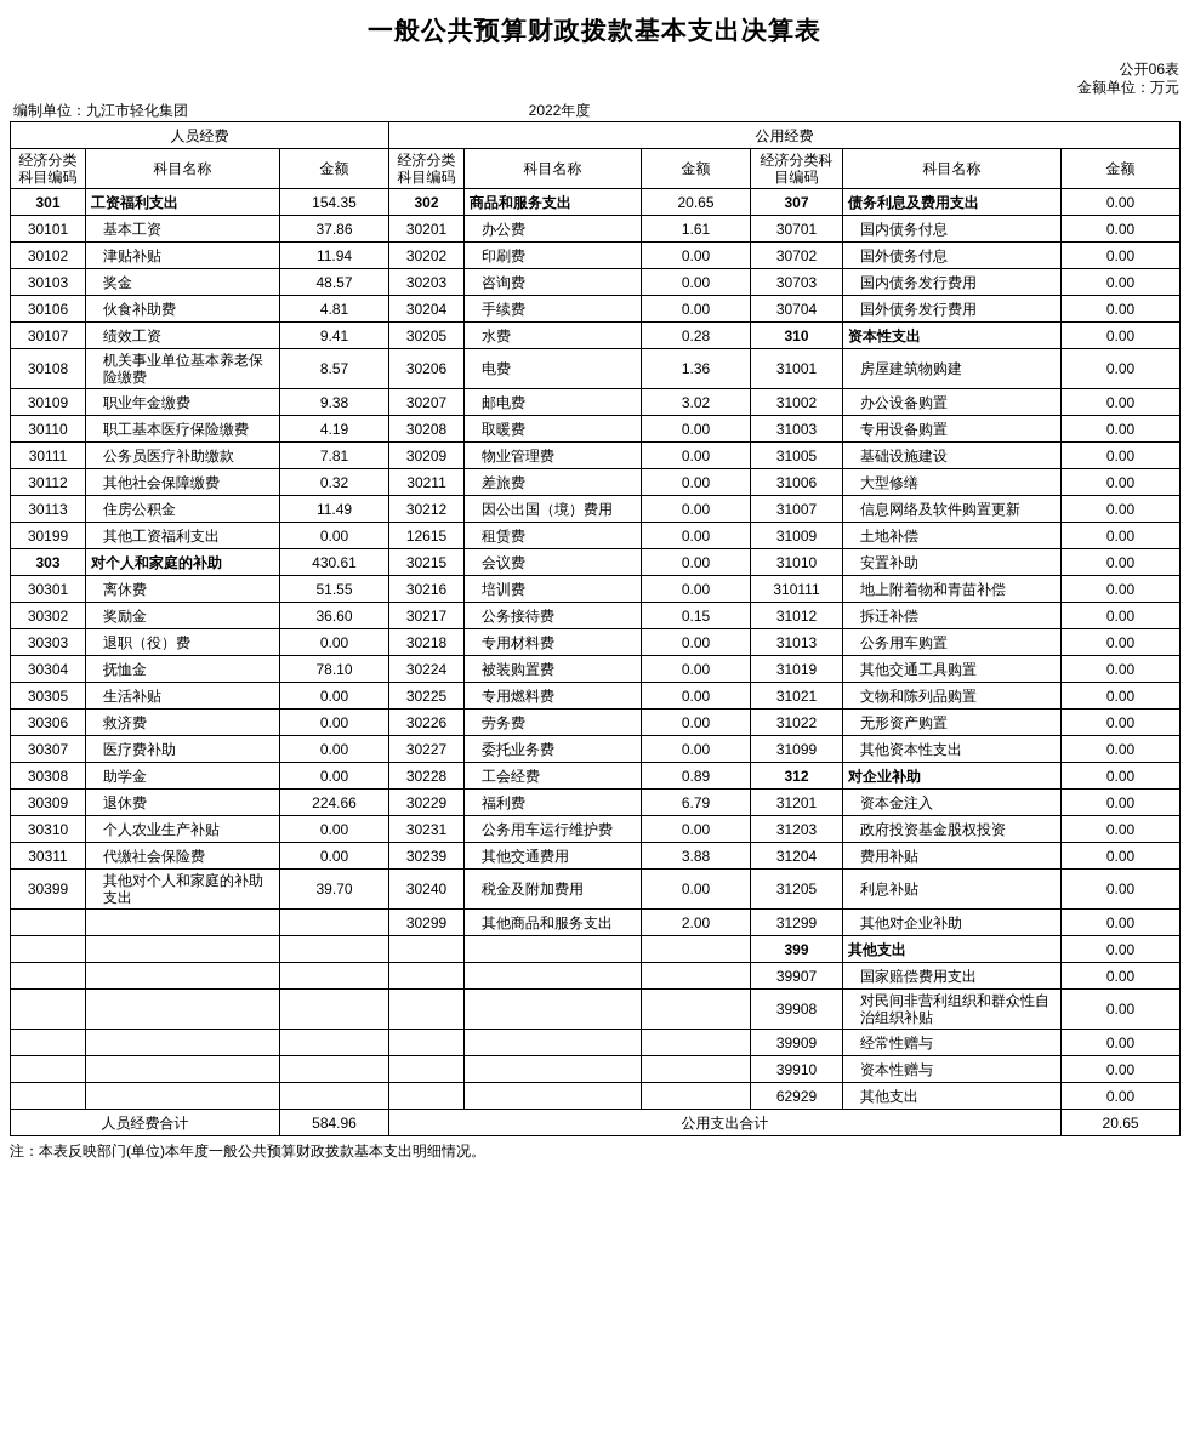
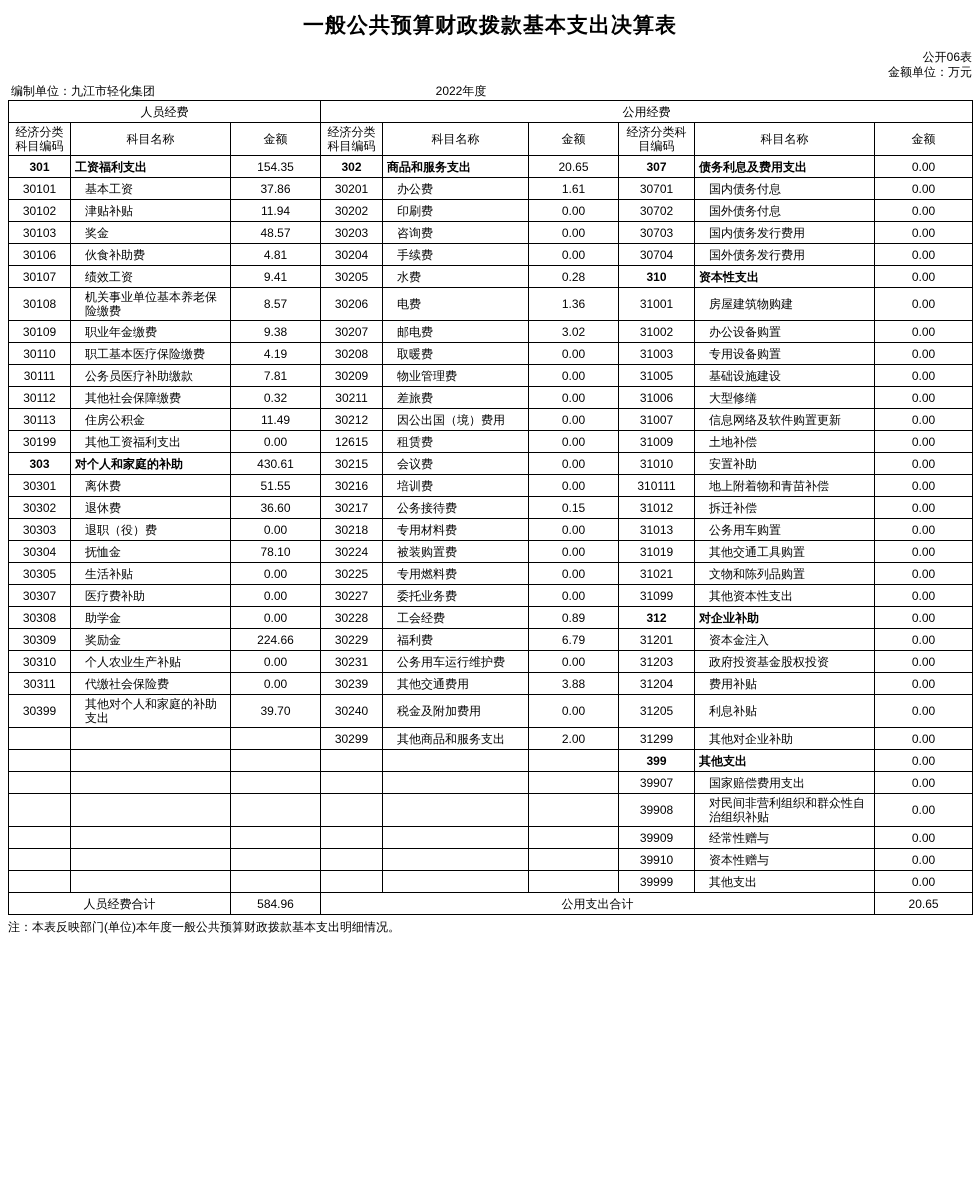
  一般公共预算财政拨款基本支出决算表
  公开06表
  金额单位：万元
  编制单位：九江市轻化集团	2022年度
  人员经费	公用经费
  经济分类科目编码	科目名称	金额	经济分类科目编码	科目名称	金额	经济分类科目编码	科目名称	金额
  301	工资福利支出	154.35	302	商品和服务支出	20.65	307	债务利息及费用支出	0.00
  30101	基本工资	37.86	30201	办公费	1.61	30701	国内债务付息	0.00
  30102	津贴补贴	11.94	30202	印刷费	0.00	30702	国外债务付息	0.00
  30103	奖金	48.57	30203	咨询费	0.00	30703	国内债务发行费用	0.00
  30106	伙食补助费	4.81	30204	手续费	0.00	30704	国外债务发行费用	0.00
  30107	绩效工资	9.41	30205	水费	0.28	310	资本性支出	0.00
  30108	机关事业单位基本养老保险缴费	8.57	30206	电费	1.36	31001	房屋建筑物购建	0.00
  30109	职业年金缴费	9.38	30207	邮电费	3.02	31002	办公设备购置	0.00
  30110	职工基本医疗保险缴费	4.19	30208	取暖费	0.00	31003	专用设备购置	0.00
  30111	公务员医疗补助缴款	7.81	30209	物业管理费	0.00	31005	基础设施建设	0.00
  30112	其他社会保障缴费	0.32	30211	差旅费	0.00	31006	大型修缮	0.00
  30113	住房公积金	11.49	30212	因公出国（境）费用	0.00	31007	信息网络及软件购置更新	0.00
  30199	其他工资福利支出	0.00	12615	租赁费	0.00	31009	土地补偿	0.00
  303	对个人和家庭的补助	430.61	30215	会议费	0.00	31010	安置补助	0.00
  30301	离休费	51.55	30216	培训费	0.00	310111	地上附着物和青苗补偿	0.00
- 30302	奖励金	36.60	30217	公务接待费	0.15	31012	拆迁补偿	0.00
+ 30302	退休费	36.60	30217	公务接待费	0.15	31012	拆迁补偿	0.00
  30303	退职（役）费	0.00	30218	专用材料费	0.00	31013	公务用车购置	0.00
  30304	抚恤金	78.10	30224	被装购置费	0.00	31019	其他交通工具购置	0.00
  30305	生活补贴	0.00	30225	专用燃料费	0.00	31021	文物和陈列品购置	0.00
- 30306	救济费	0.00	30226	劳务费	0.00	31022	无形资产购置	0.00
  30307	医疗费补助	0.00	30227	委托业务费	0.00	31099	其他资本性支出	0.00
  30308	助学金	0.00	30228	工会经费	0.89	312	对企业补助	0.00
- 30309	退休费	224.66	30229	福利费	6.79	31201	资本金注入	0.00
+ 30309	奖励金	224.66	30229	福利费	6.79	31201	资本金注入	0.00
  30310	个人农业生产补贴	0.00	30231	公务用车运行维护费	0.00	31203	政府投资基金股权投资	0.00
  30311	代缴社会保险费	0.00	30239	其他交通费用	3.88	31204	费用补贴	0.00
  30399	其他对个人和家庭的补助支出	39.70	30240	税金及附加费用	0.00	31205	利息补贴	0.00
  			30299	其他商品和服务支出	2.00	31299	其他对企业补助	0.00
  						399	其他支出	0.00
  						39907	国家赔偿费用支出	0.00
  						39908	对民间非营利组织和群众性自治组织补贴	0.00
  						39909	经常性赠与	0.00
  						39910	资本性赠与	0.00
- 						62929	其他支出	0.00
+ 						39999	其他支出	0.00
  人员经费合计	584.96	公用支出合计	20.65
  注：本表反映部门(单位)本年度一般公共预算财政拨款基本支出明细情况。
